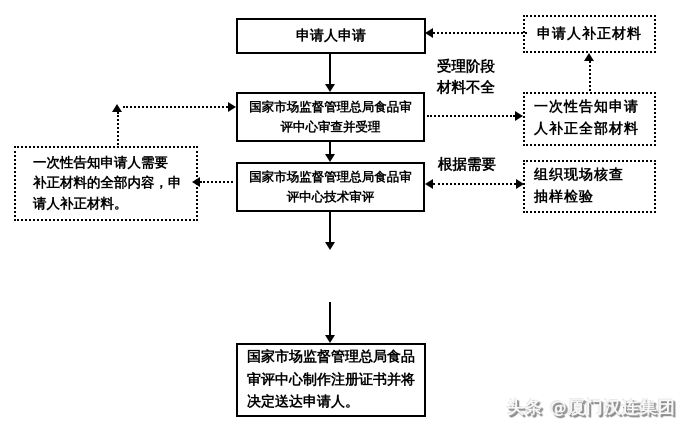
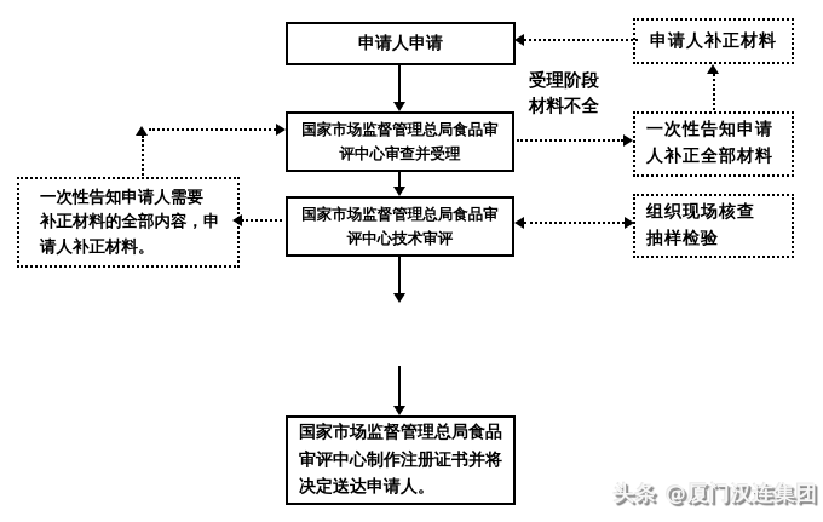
  申请人申请
  国家市场监督管理总局食品审
  评中心审查并受理
  国家市场监督管理总局食品审
  评中心技术审评
  国家市场监督管理总局食品
  审评中心制作注册证书并将
  决定送达申请人。
  申请人补正材料
  一次性告知申请
  人补正全部材料
  组织现场核查
  抽样检验
  一次性告知申请人需要
  补正材料的全部内容，申
  请人补正材料。
  受理阶段
  材料不全
- 根据需要
  头条 @厦门汉连集团
